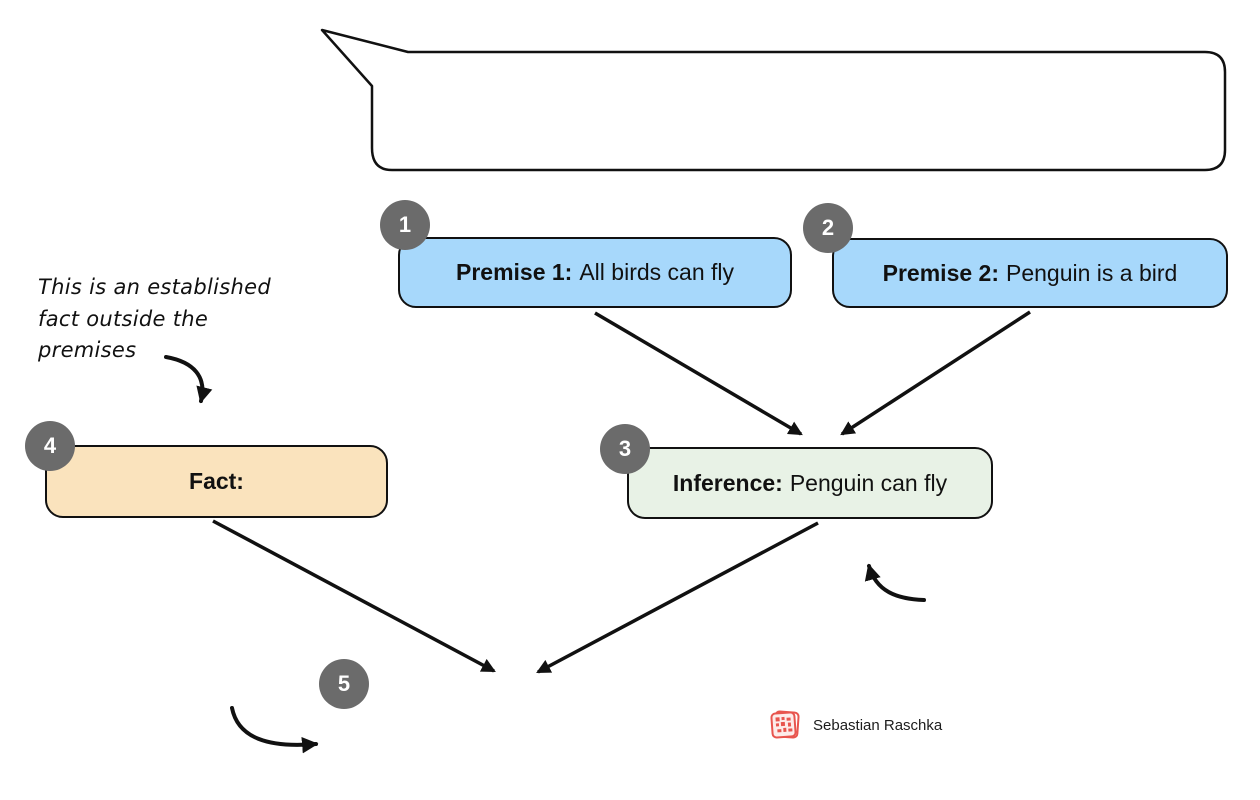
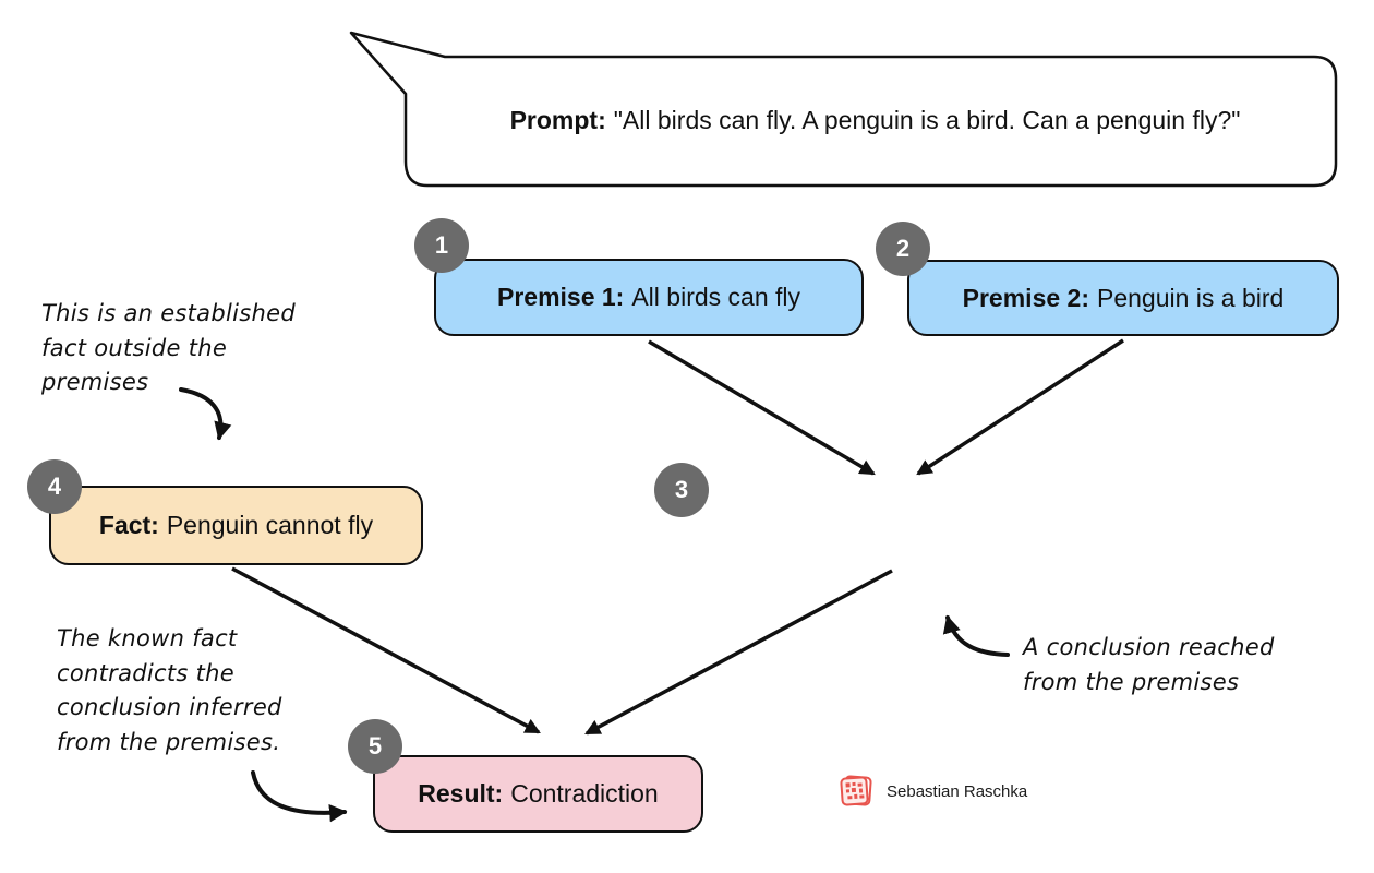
+ Prompt:
+ "All birds can fly. A penguin is a bird. Can a penguin fly?"
  Premise 1:
  All birds can fly
  Premise 2:
  Penguin is a bird
- Inference:
- Penguin can fly
  Fact:
+ Penguin cannot fly
+ Result:
+ Contradiction
  1
  2
  3
  4
  5
  This is an established
  fact outside the
  premises
+ The known fact
+ contradicts the
+ conclusion inferred
+ from the premises.
+ A conclusion reached
+ from the premises
  Sebastian Raschka
